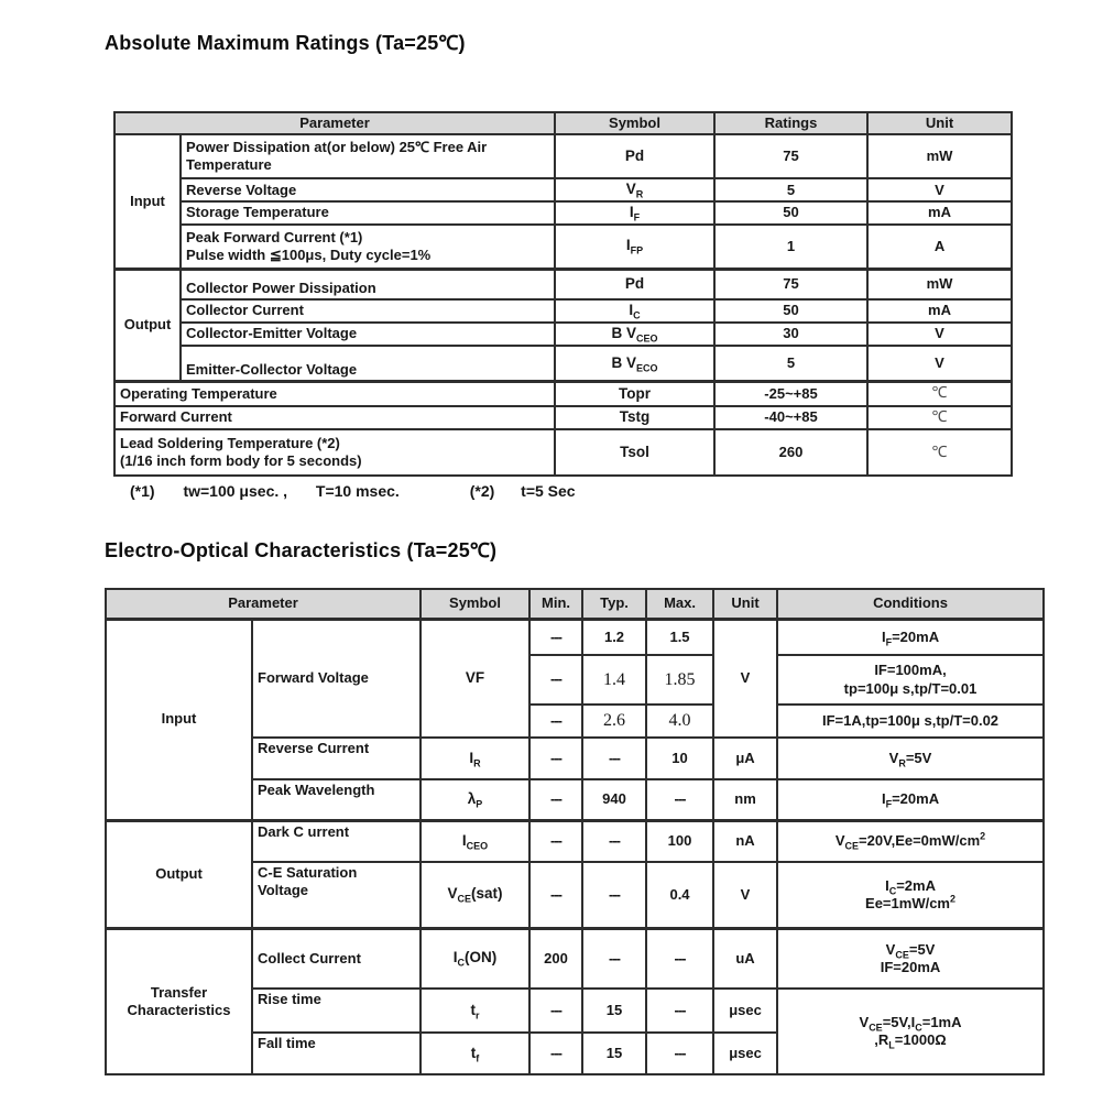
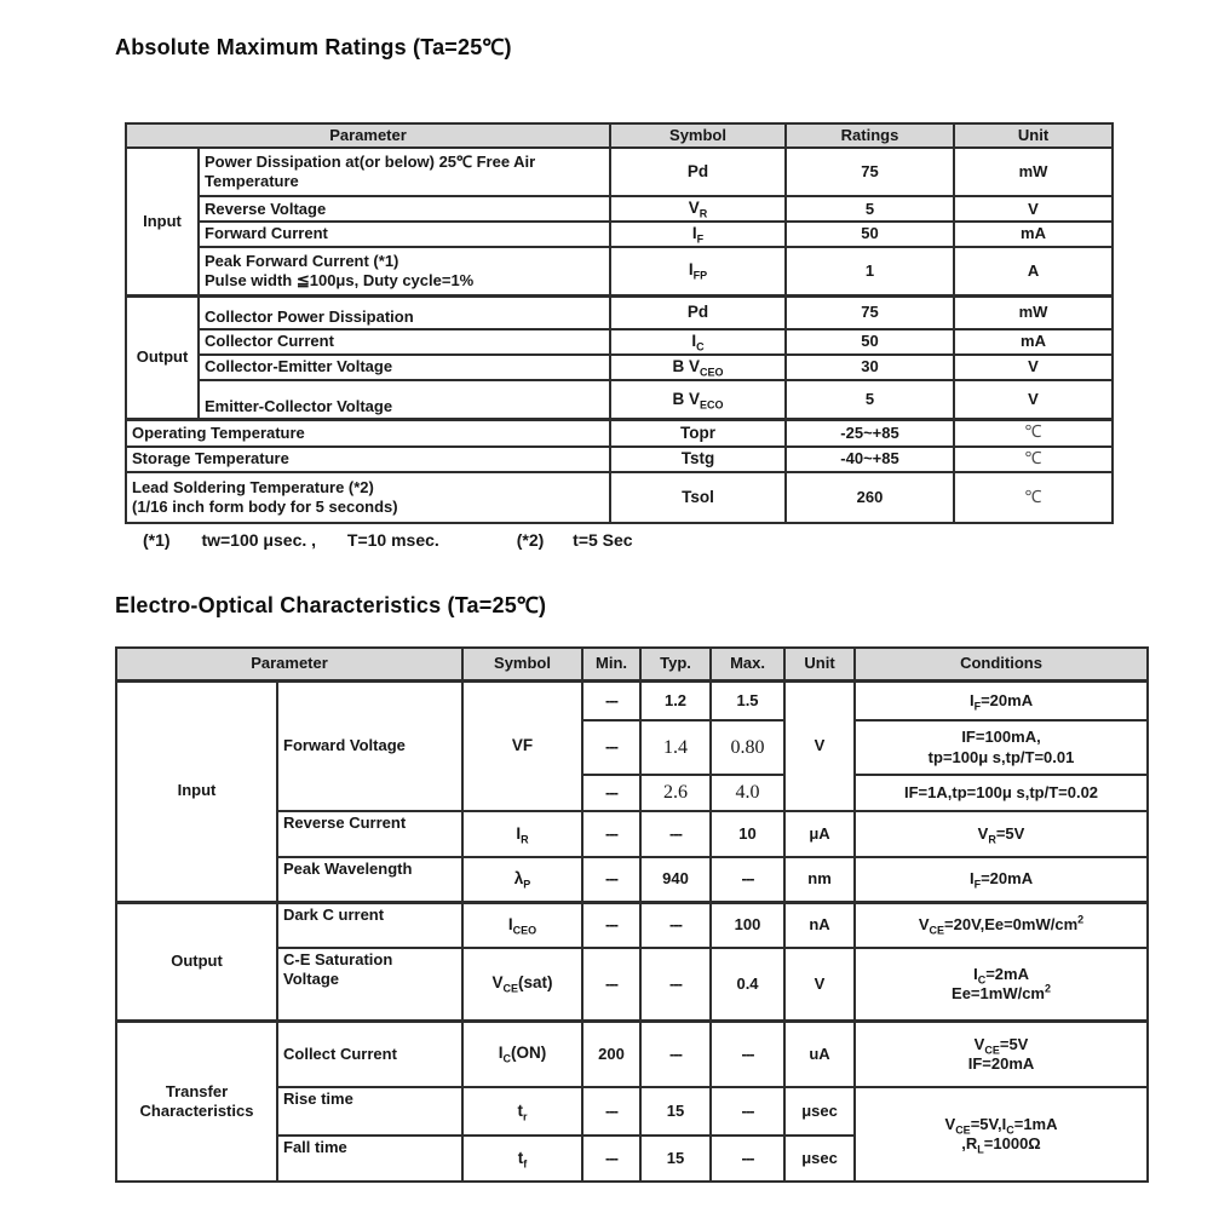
  Absolute Maximum Ratings (Ta=25℃)
  Parameter	Symbol	Ratings	Unit
  Input	Power Dissipation at(or below) 25℃ Free Air Temperature	Pd	75	mW
  Reverse Voltage	VR	5	V
- Storage Temperature	IF	50	mA
+ Forward Current	IF	50	mA
  Peak Forward Current (*1) Pulse width ≦100μs, Duty cycle=1%	IFP	1	A
  Output	Collector Power Dissipation	Pd	75	mW
  Collector Current	IC	50	mA
  Collector-Emitter Voltage	B VCEO	30	V
  Emitter-Collector Voltage	B VECO	5	V
  Operating Temperature	Topr	-25~+85	℃
- Forward Current	Tstg	-40~+85	℃
+ Storage Temperature	Tstg	-40~+85	℃
  Lead Soldering Temperature (*2) (1/16 inch form body for 5 seconds)	Tsol	260	℃
  (*1) tw=100 μsec. , T=10 msec. (*2) t=5 Sec
  Electro-Optical Characteristics (Ta=25℃)
  Parameter	Symbol	Min.	Typ.	Max.	Unit	Conditions
  Input	Forward Voltage	VF	---	1.2	1.5	V	IF=20mA
- ---	1.4	1.85	IF=100mA,tp=100μ s,tp/T=0.01
+ ---	1.4	0.80	IF=100mA,tp=100μ s,tp/T=0.01
  ---	2.6	4.0	IF=1A,tp=100μ s,tp/T=0.02
  Reverse Current	IR	---	---	10	μA	VR=5V
  Peak Wavelength	λP	---	940	---	nm	IF=20mA
  Output	Dark C urrent	ICEO	---	---	100	nA	VCE=20V,Ee=0mW/cm2
  C-E Saturation Voltage	VCE(sat)	---	---	0.4	V	IC=2mAEe=1mW/cm2
  Transfer Characteristics	Collect Current	IC(ON)	200	---	---	uA	VCE=5VIF=20mA
  Rise time	tr	---	15	---	μsec	VCE=5V,IC=1mA,RL=1000Ω
  Fall time	tf	---	15	---	μsec
